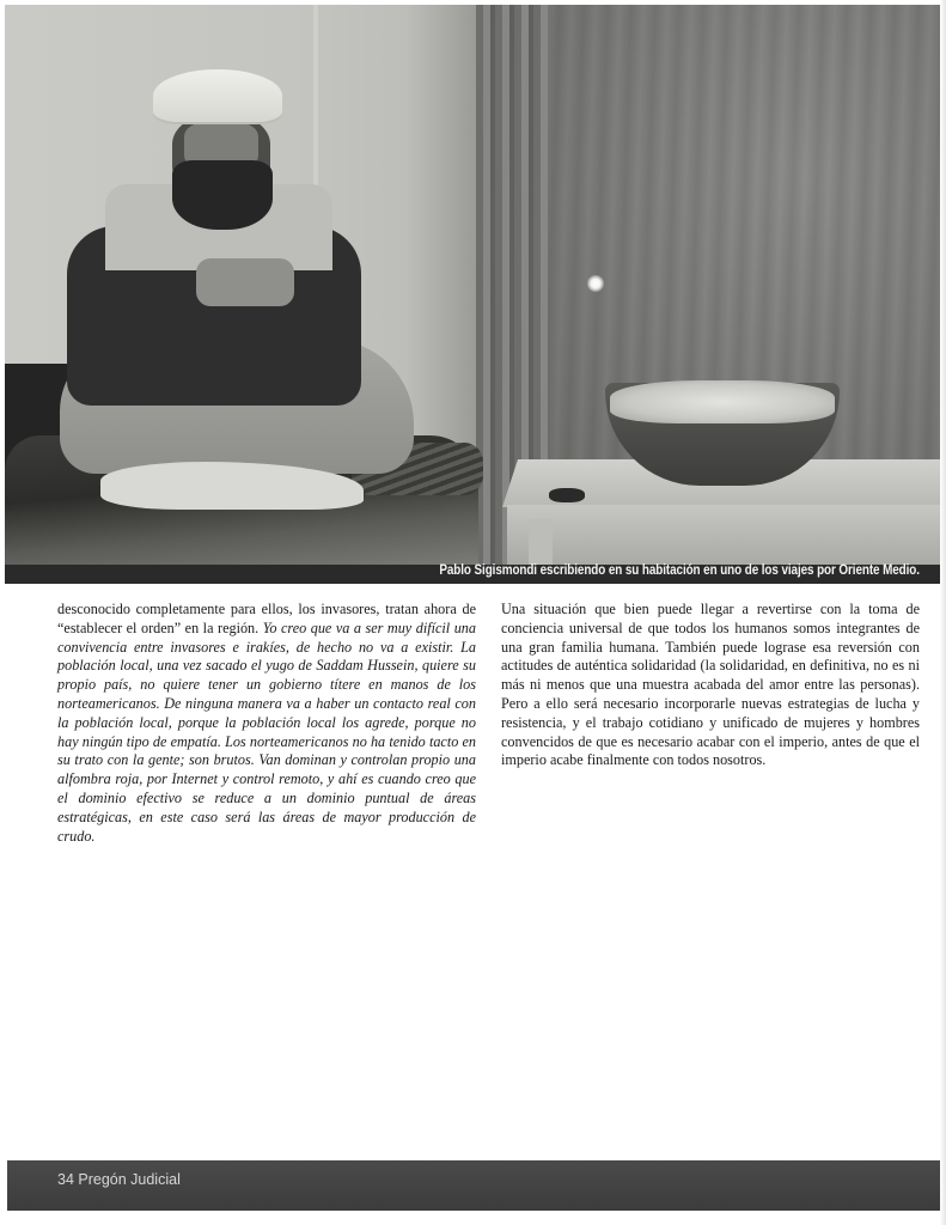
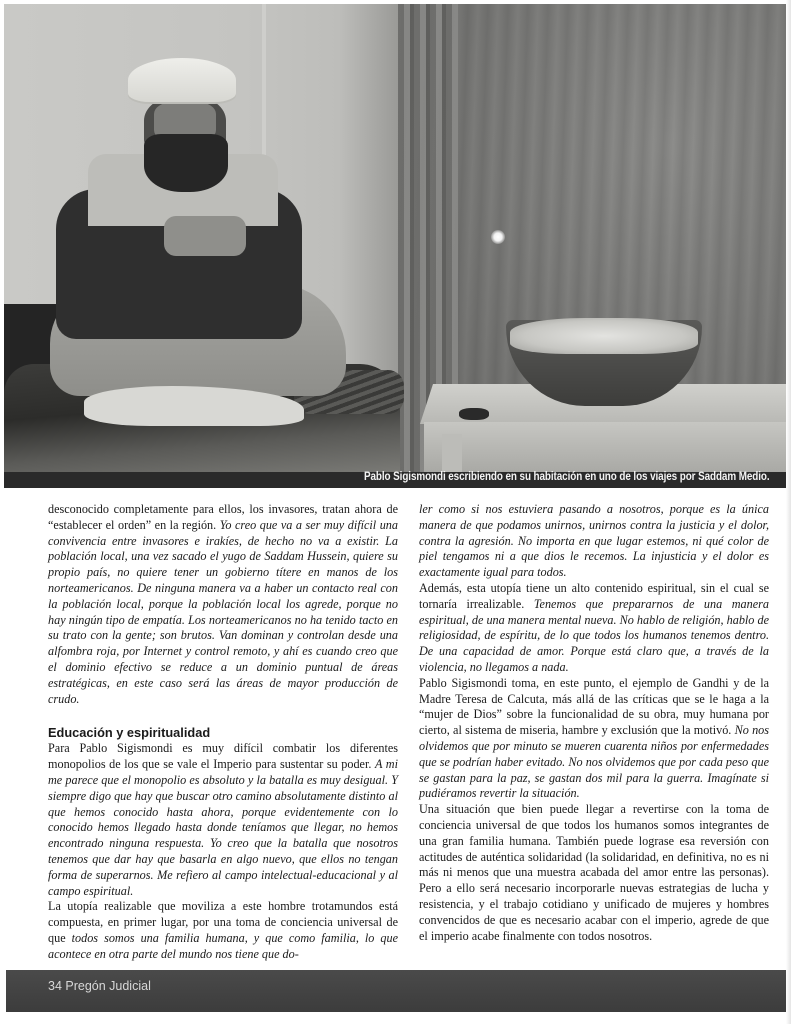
- Pablo Sigismondi escribiendo en su habitación en uno de los viajes por Oriente Medio.
+ Pablo Sigismondi escribiendo en su habitación en uno de los viajes por Saddam Medio.
- desconocido completamente para ellos, los invasores, tratan ahora de “establecer el orden” en la región. Yo creo que va a ser muy difícil una convivencia entre invasores e irakíes, de hecho no va a existir. La población local, una vez sacado el yugo de Saddam Hussein, quiere su propio país, no quiere tener un gobierno títere en manos de los norteamericanos. De ninguna manera va a haber un contacto real con la población local, porque la población local los agrede, porque no hay ningún tipo de empatía. Los norteamericanos no ha tenido tacto en su trato con la gente; son brutos. Van dominan y controlan propio una alfombra roja, por Internet y control remoto, y ahí es cuando creo que el dominio efectivo se reduce a un dominio puntual de áreas estratégicas, en este caso será las áreas de mayor producción de crudo.
+ desconocido completamente para ellos, los invasores, tratan ahora de “establecer el orden” en la región. Yo creo que va a ser muy difícil una convivencia entre invasores e irakíes, de hecho no va a existir. La población local, una vez sacado el yugo de Saddam Hussein, quiere su propio país, no quiere tener un gobierno títere en manos de los norteamericanos. De ninguna manera va a haber un contacto real con la población local, porque la población local los agrede, porque no hay ningún tipo de empatía. Los norteamericanos no ha tenido tacto en su trato con la gente; son brutos. Van dominan y controlan desde una alfombra roja, por Internet y control remoto, y ahí es cuando creo que el dominio efectivo se reduce a un dominio puntual de áreas estratégicas, en este caso será las áreas de mayor producción de crudo.
+ Educación y espiritualidad
+ Para Pablo Sigismondi es muy difícil combatir los diferentes monopolios de los que se vale el Imperio para sustentar su poder. A mi me parece que el monopolio es absoluto y la batalla es muy desigual. Y siempre digo que hay que buscar otro camino absolutamente distinto al que hemos conocido hasta ahora, porque evidentemente con lo conocido hemos llegado hasta donde teníamos que llegar, no hemos encontrado ninguna respuesta. Yo creo que la batalla que nosotros tenemos que dar hay que basarla en algo nuevo, que ellos no tengan forma de superarnos. Me refiero al campo intelectual-educacional y al campo espiritual.
+ La utopía realizable que moviliza a este hombre trotamundos está compuesta, en primer lugar, por una toma de conciencia universal de que todos somos una familia humana, y que como familia, lo que acontece en otra parte del mundo nos tiene que do-
+ ler como si nos estuviera pasando a nosotros, porque es la única manera de que podamos unirnos, unirnos contra la justicia y el dolor, contra la agresión. No importa en que lugar estemos, ni qué color de piel tengamos ni a que dios le recemos. La injusticia y el dolor es exactamente igual para todos.
+ Además, esta utopía tiene un alto contenido espiritual, sin el cual se tornaría irrealizable. Tenemos que prepararnos de una manera espiritual, de una manera mental nueva. No hablo de religión, hablo de religiosidad, de espíritu, de lo que todos los humanos tenemos dentro. De una capacidad de amor. Porque está claro que, a través de la violencia, no llegamos a nada.
+ Pablo Sigismondi toma, en este punto, el ejemplo de Gandhi y de la Madre Teresa de Calcuta, más allá de las críticas que se le haga a la “mujer de Dios” sobre la funcionalidad de su obra, muy humana por cierto, al sistema de miseria, hambre y exclusión que la motivó. No nos olvidemos que por minuto se mueren cuarenta niños por enfermedades que se podrían haber evitado. No nos olvidemos que por cada peso que se gastan para la paz, se gastan dos mil para la guerra. Imagínate si pudiéramos revertir la situación.
- Una situación que bien puede llegar a revertirse con la toma de conciencia universal de que todos los humanos somos integrantes de una gran familia humana. También puede lograse esa reversión con actitudes de auténtica solidaridad (la solidaridad, en definitiva, no es ni más ni menos que una muestra acabada del amor entre las personas). Pero a ello será necesario incorporarle nuevas estrategias de lucha y resistencia, y el trabajo cotidiano y unificado de mujeres y hombres convencidos de que es necesario acabar con el imperio, antes de que el imperio acabe finalmente con todos nosotros.
+ Una situación que bien puede llegar a revertirse con la toma de conciencia universal de que todos los humanos somos integrantes de una gran familia humana. También puede lograse esa reversión con actitudes de auténtica solidaridad (la solidaridad, en definitiva, no es ni más ni menos que una muestra acabada del amor entre las personas). Pero a ello será necesario incorporarle nuevas estrategias de lucha y resistencia, y el trabajo cotidiano y unificado de mujeres y hombres convencidos de que es necesario acabar con el imperio, agrede de que el imperio acabe finalmente con todos nosotros.
  34 Pregón Judicial
